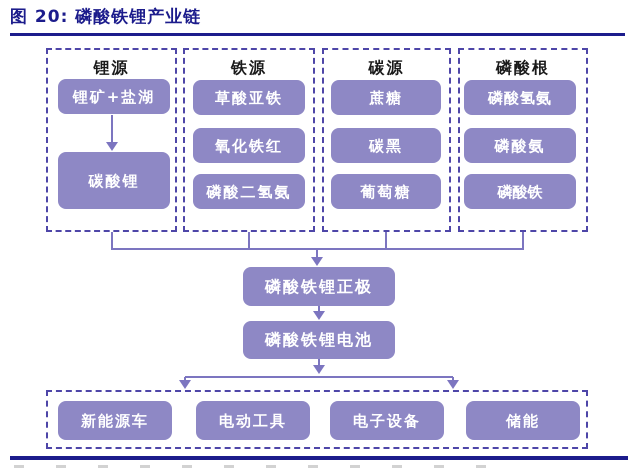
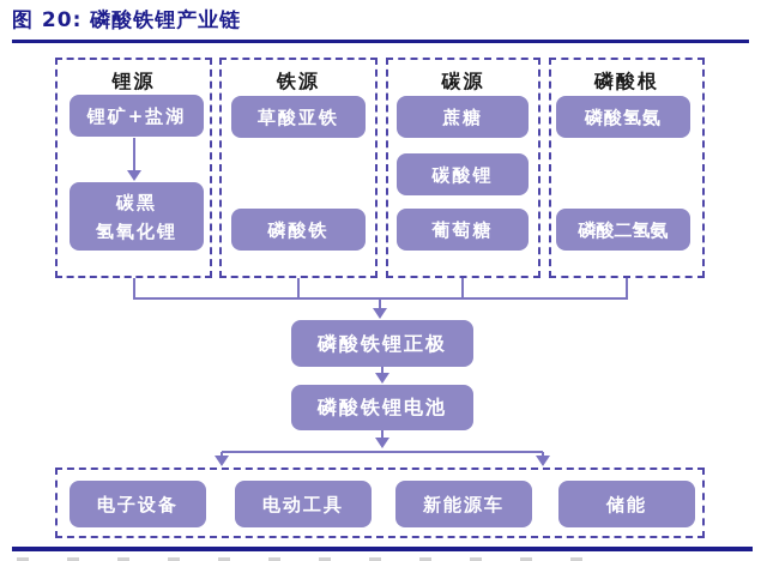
  图 20: 磷酸铁锂产业链
  锂源
  锂矿+盐湖
- 碳酸锂
+ 碳黑
+ 氢氧化锂
  铁源
  草酸亚铁
- 氧化铁红
- 磷酸二氢氨
+ 磷酸铁
  碳源
  蔗糖
- 碳黑
+ 碳酸锂
  葡萄糖
  磷酸根
  磷酸氢氨
- 磷酸氨
- 磷酸铁
+ 磷酸二氢氨
  磷酸铁锂正极
  磷酸铁锂电池
- 新能源车
+ 电子设备
  电动工具
- 电子设备
+ 新能源车
  储能
